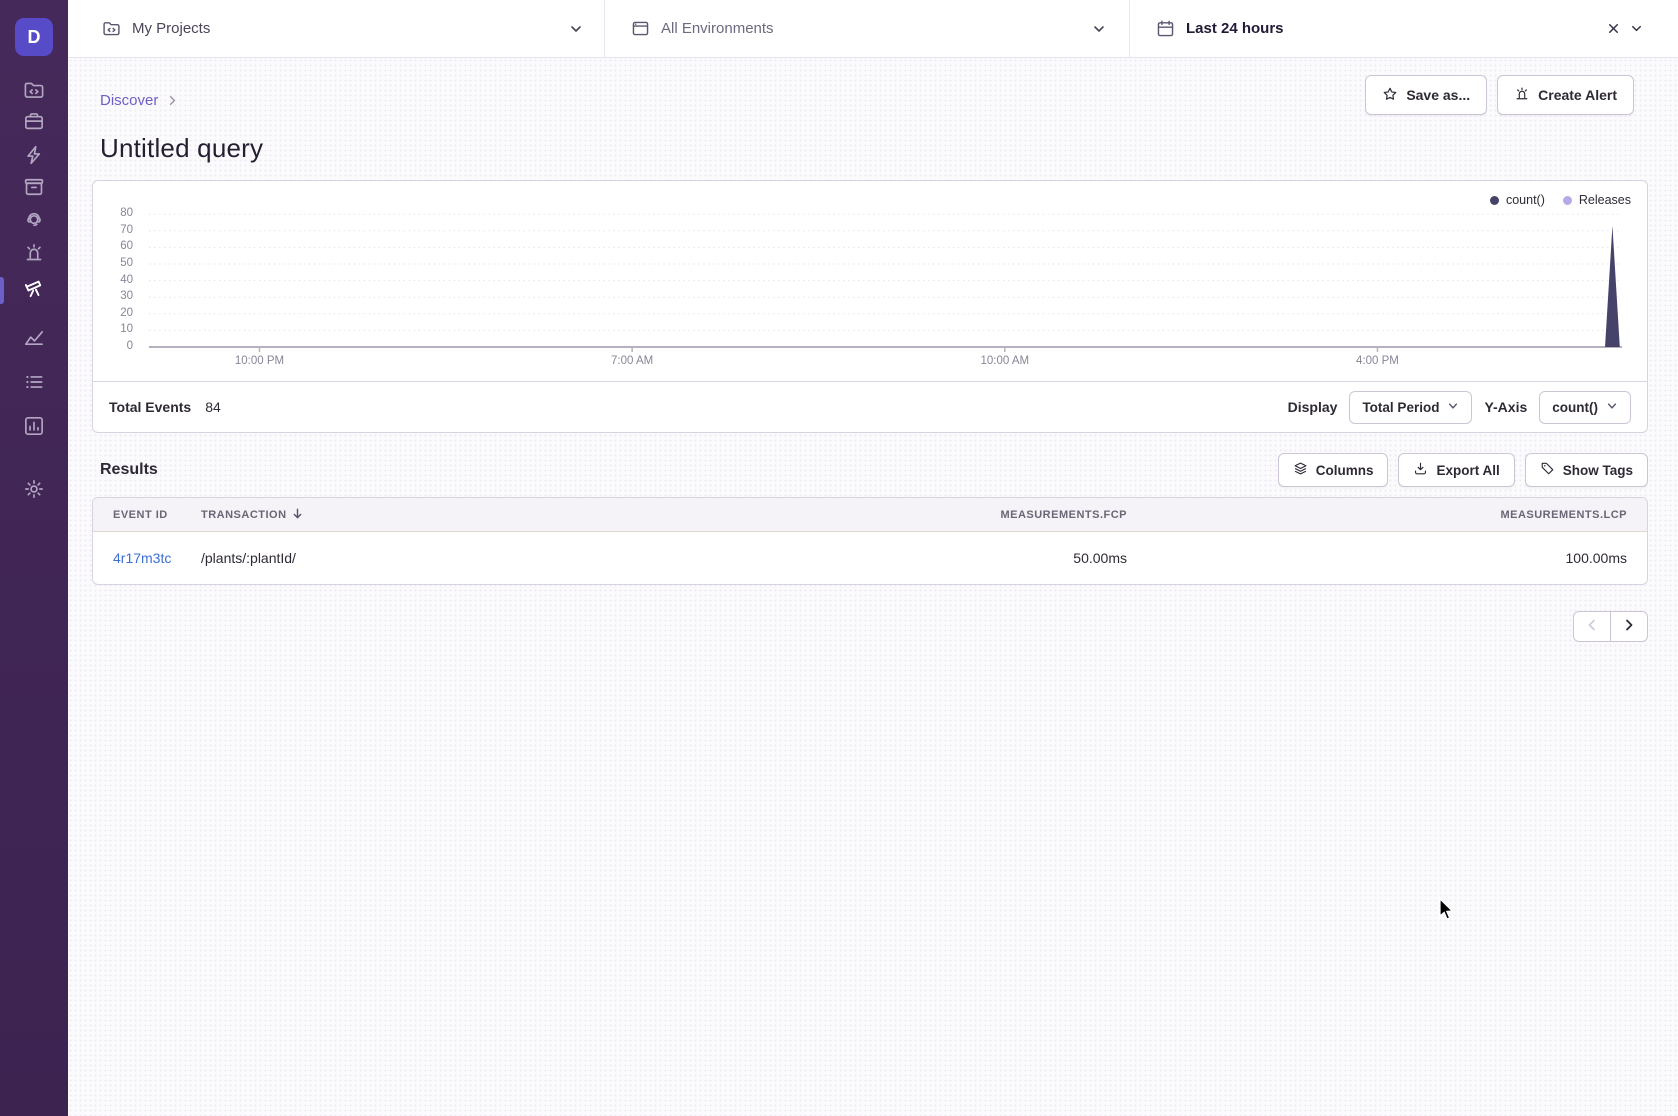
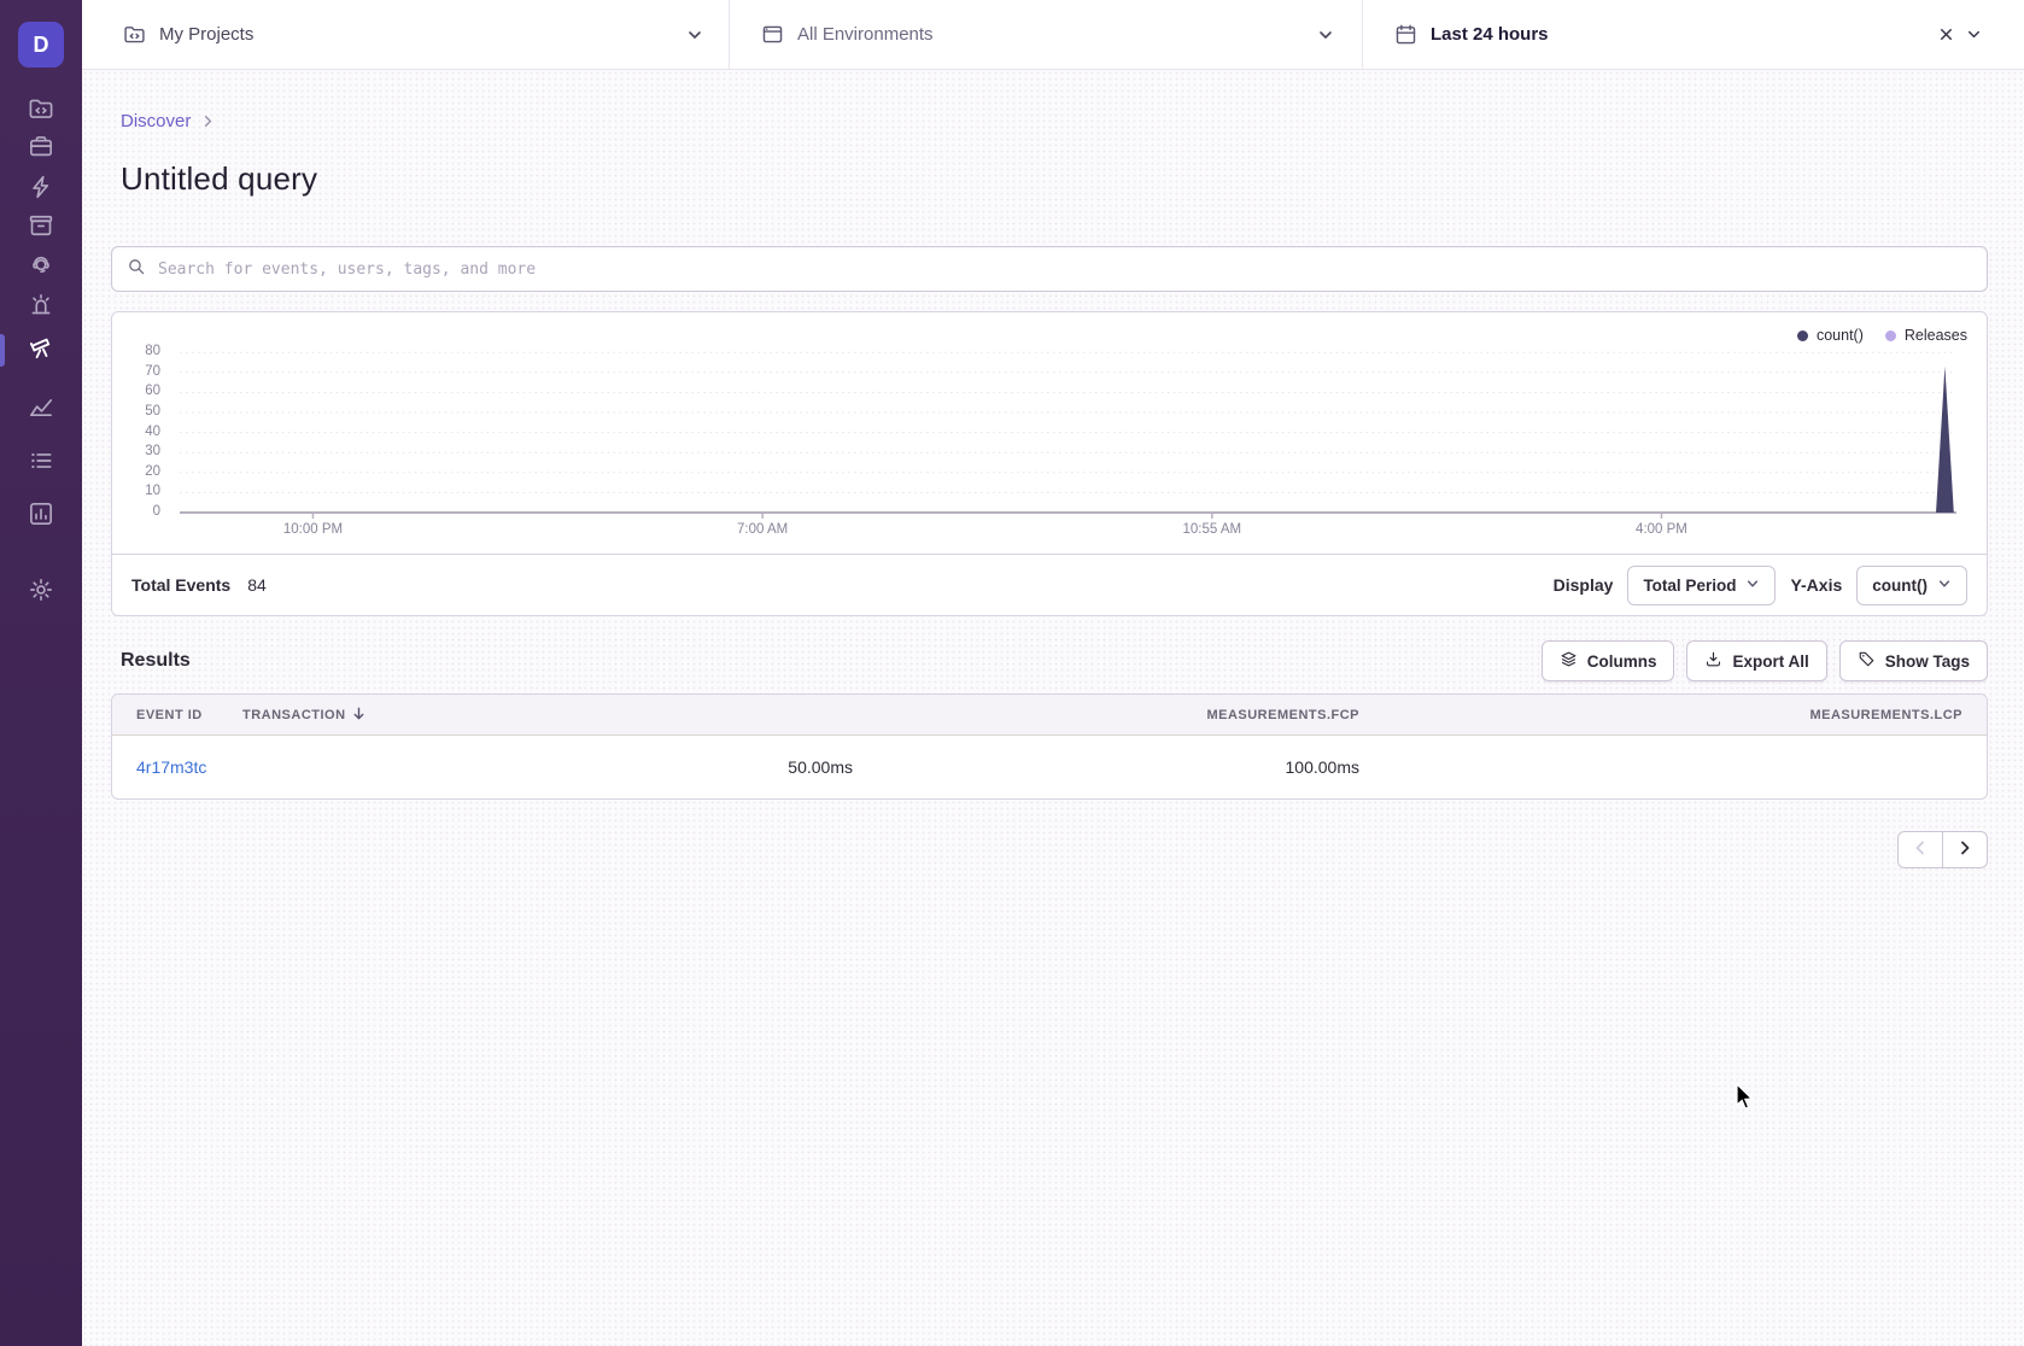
  D
  My Projects
  All Environments
  Last 24 hours
  Discover
- Save as...
- Create Alert
  Untitled query
+ Search for events, users, tags, and more
  0
  10
  20
  30
  40
  50
  60
  70
  80
  10:00 PM
  7:00 AM
- 10:00 AM
+ 10:55 AM
  4:00 PM
  count()
  Releases
  Total Events
  84
  Display
  Total Period
  Y-Axis
  count()
  Results
  Columns
  Export All
  Show Tags
  EVENT ID
  TRANSACTION
  MEASUREMENTS.FCP
  MEASUREMENTS.LCP
  4r17m3tc
- /plants/:plantId/
  50.00ms
  100.00ms
